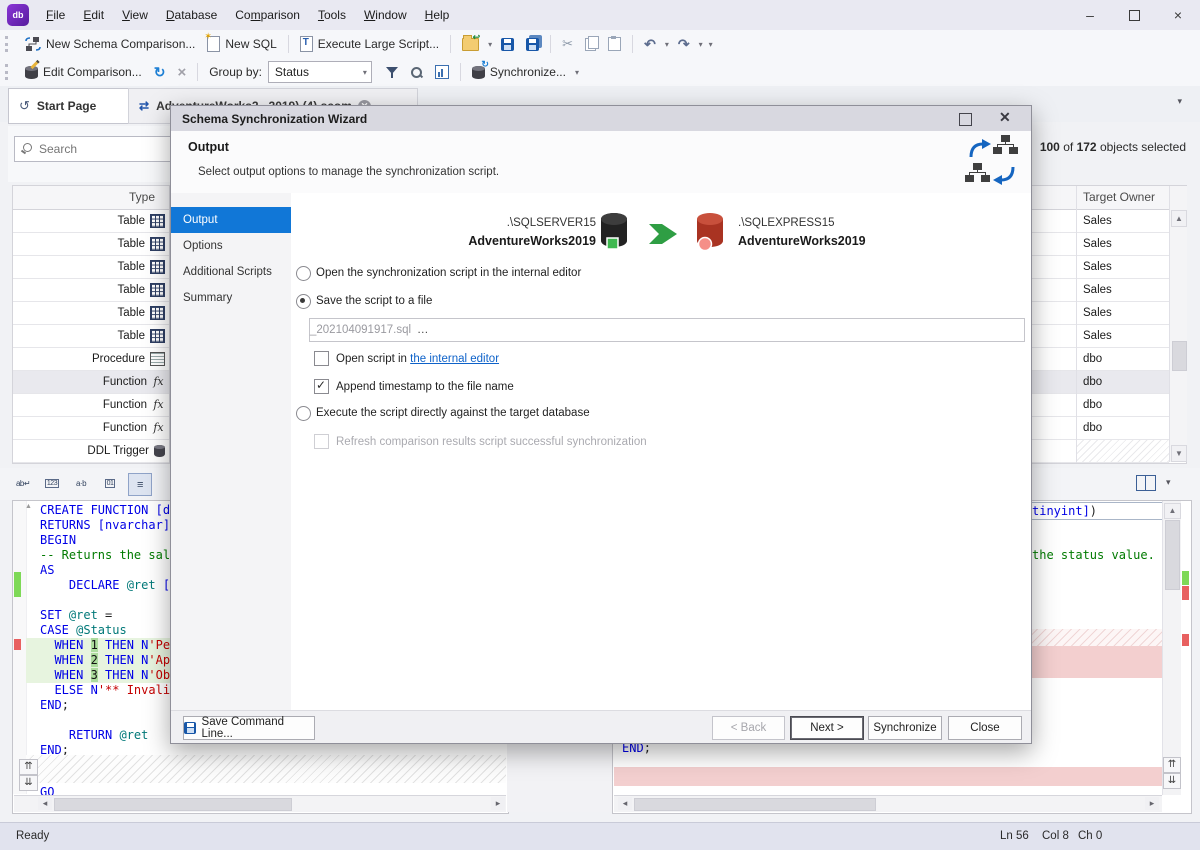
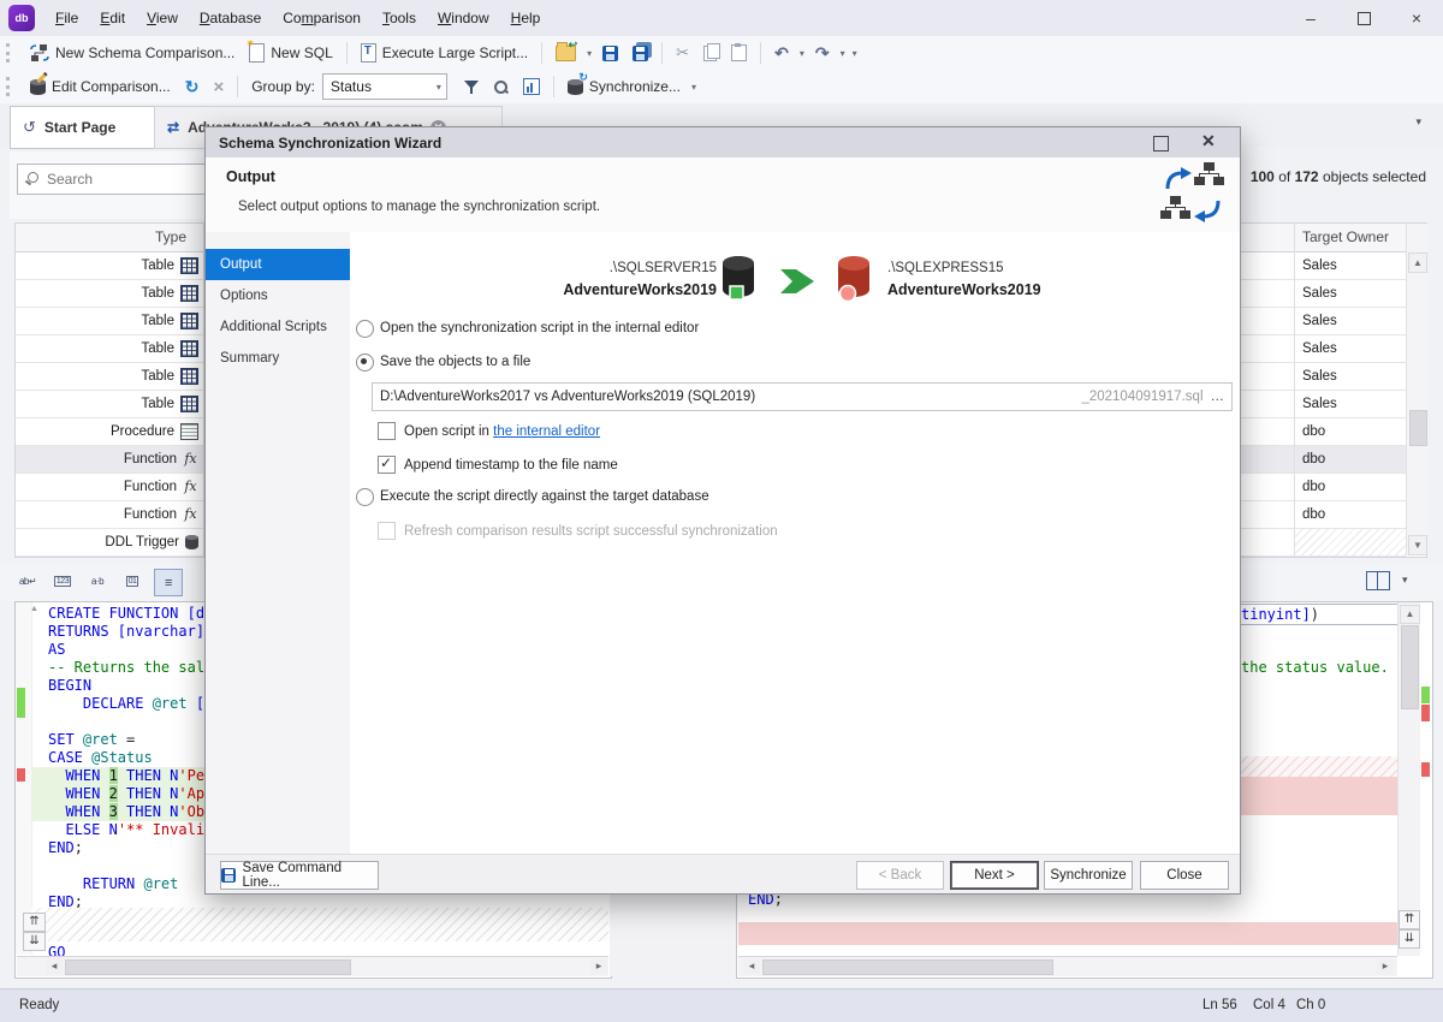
  db
  File
  Edit
  View
  Database
  Comparison
  Tools
  Window
  Help
  –
  ×
  New Schema Comparison...
  New SQL
  Execute Large Script...
  ▾
  ✂
  ↶
  ▾
  ↷
  ▾
  ▾
  Edit Comparison...
  ↻
  ×
  Group by:
  Status
  ▾
  Synchronize...
  ▾
  ↺
  Start Page
  ⇄
  ▾
  Search
  Type
  Table
  Table
  Table
  Table
  Table
  Table
  Procedure
  Function
  fx
  Function
  fx
  Function
  fx
  DDL Trigger
  100 of 172 objects selected
  Target Owner
  Sales
  Sales
  Sales
  Sales
  Sales
  Sales
  dbo
  dbo
  dbo
  dbo
  ▲
  ▼
  ab↵
  a·b
  ≡
  ▾
  CREATE FUNCTION [d
  RETURNS [nvarchar]
- BEGIN
+ AS
  -- Returns the sal
- AS
+ BEGIN
  DECLARE @ret [
  SET @ret =
  CASE @Status
  WHEN 1 THEN N'Pe
  WHEN 2 THEN N'Ap
  WHEN 3 THEN N'Ob
  ELSE N'** Invali
  END;
  RETURN @ret
  END;
  GO
  ⇈
  ⇊
  ◂
  ▸
  tinyint])
  the status value.
  END;
  ▲
  ⇈
  ⇊
  ◂
  ▸
  Schema Synchronization Wizard
  ✕
  Output
  Select output options to manage the synchronization script.
  Output
  Options
  Additional Scripts
  Summary
  .\SQLSERVER15
  AdventureWorks2019
  .\SQLEXPRESS15
  AdventureWorks2019
  Open the synchronization script in the internal editor
- Save the script to a file
+ Save the objects to a file
+ D:\AdventureWorks2017 vs AdventureWorks2019 (SQL2019)
  _202104091917.sql
  …
  Open script in the internal editor
  Append timestamp to the file name
  Execute the script directly against the target database
  Refresh comparison results script successful synchronization
  Save Command Line...
  < Back
  Next >
  Synchronize
  Close
  Ready
  Ln 56
- Col 8
+ Col 4
  Ch 0
